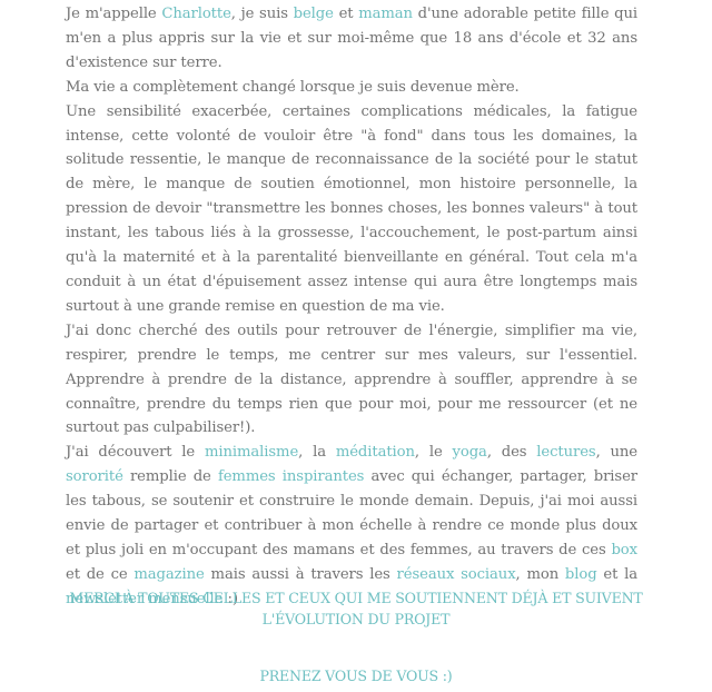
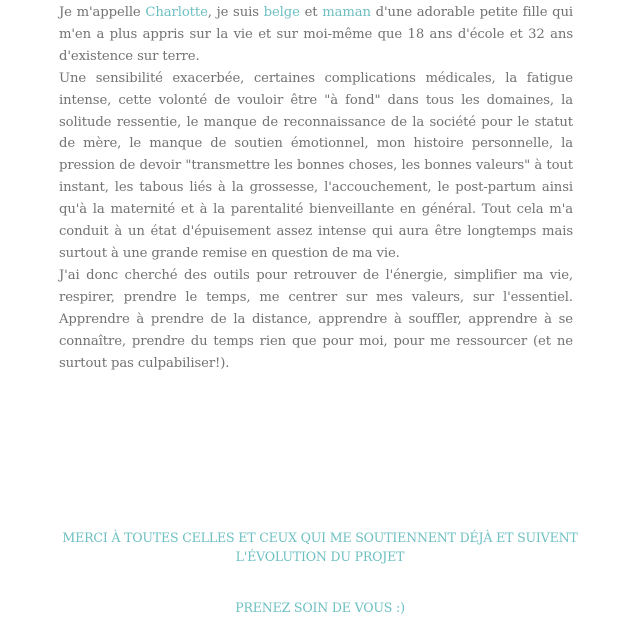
  Je m'appelle Charlotte, je suis belge et maman d'une adorable petite fille qui m'en a plus appris sur la vie et sur moi-même que 18 ans d'école et 32 ans d'existence sur terre.
- Ma vie a complètement changé lorsque je suis devenue mère.
  Une sensibilité exacerbée, certaines complications médicales, la fatigue intense, cette volonté de vouloir être "à fond" dans tous les domaines, la solitude ressentie, le manque de reconnaissance de la société pour le statut de mère, le manque de soutien émotionnel, mon histoire personnelle, la pression de devoir "transmettre les bonnes choses, les bonnes valeurs" à tout instant, les tabous liés à la grossesse, l'accouchement, le post-partum ainsi qu'à la maternité et à la parentalité bienveillante en général. Tout cela m'a conduit à un état d'épuisement assez intense qui aura être longtemps mais surtout à une grande remise en question de ma vie.
  J'ai donc cherché des outils pour retrouver de l'énergie, simplifier ma vie, respirer, prendre le temps, me centrer sur mes valeurs, sur l'essentiel. Apprendre à prendre de la distance, apprendre à souffler, apprendre à se connaître, prendre du temps rien que pour moi, pour me ressourcer (et ne surtout pas culpabiliser!).
- J'ai découvert le minimalisme, la méditation, le yoga, des lectures, une sororité remplie de femmes inspirantes avec qui échanger, partager, briser les tabous, se soutenir et construire le monde demain. Depuis, j'ai moi aussi envie de partager et contribuer à mon échelle à rendre ce monde plus doux et plus joli en m'occupant des mamans et des femmes, au travers de ces box et de ce magazine mais aussi à travers les réseaux sociaux, mon blog et la newsletter mensuelle :)
  MERCI À TOUTES CELLES ET CEUX QUI ME SOUTIENNENT DÉJÀ ET SUIVENT L'ÉVOLUTION DU PROJET
- PRENEZ VOUS DE VOUS :)
+ PRENEZ SOIN DE VOUS :)
